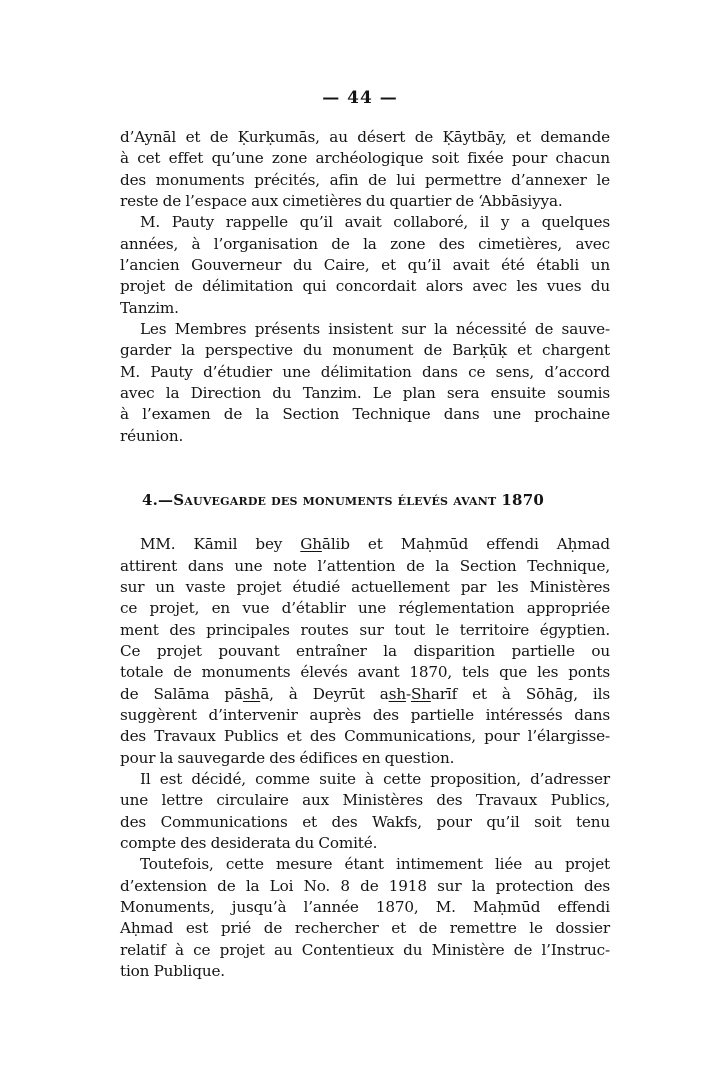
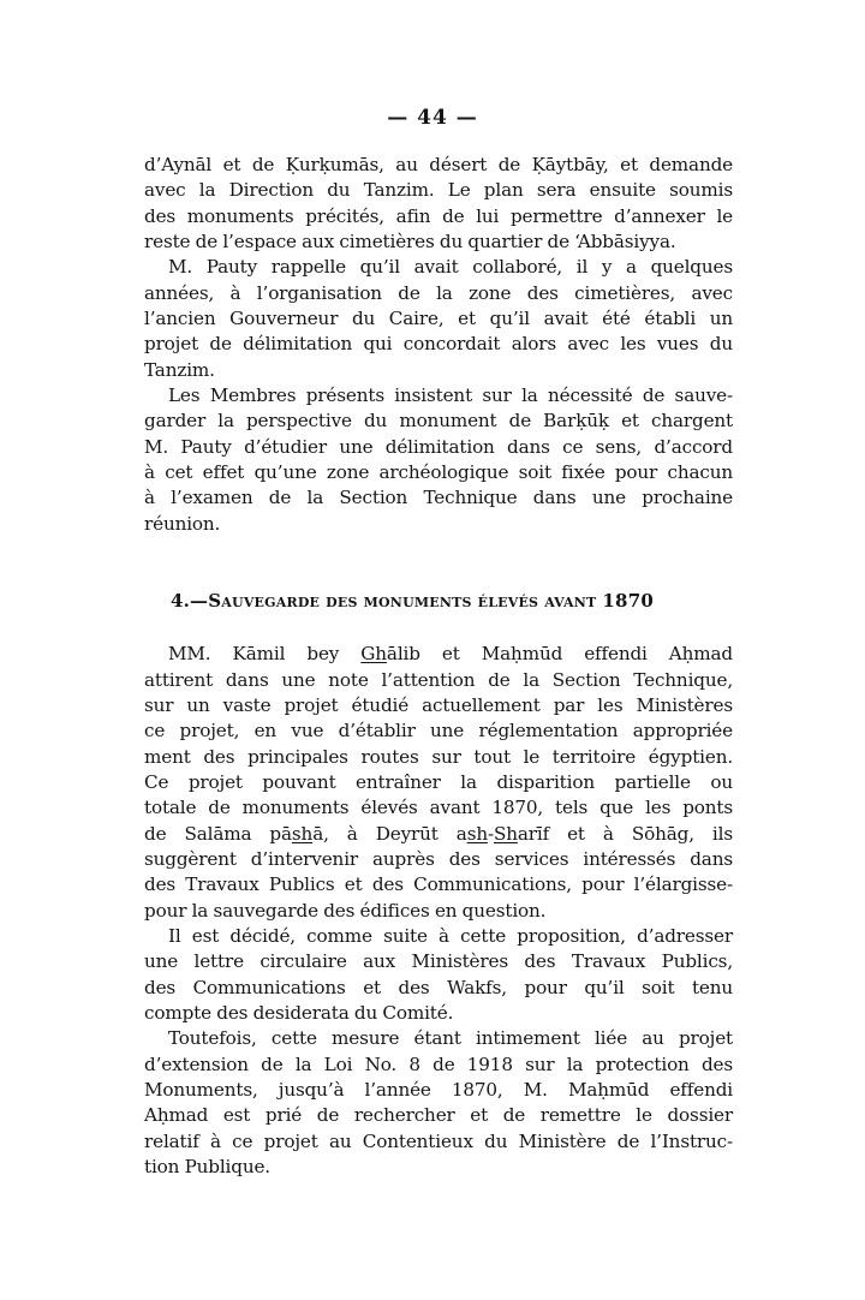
  — 44 —
  d’Aynāl et de Ḳurḳumās, au désert de Ḳāytbāy, et demande
- à cet effet qu’une zone archéologique soit fixée pour chacun
+ avec la Direction du Tanzim. Le plan sera ensuite soumis
  des monuments précités, afin de lui permettre d’annexer le
  reste de l’espace aux cimetières du quartier de ‘Abbāsiyya.
  M. Pauty rappelle qu’il avait collaboré, il y a quelques
  années, à l’organisation de la zone des cimetières, avec
  l’ancien Gouverneur du Caire, et qu’il avait été établi un
  projet de délimitation qui concordait alors avec les vues du
  Tanzim.
  Les Membres présents insistent sur la nécessité de sauve-
  garder la perspective du monument de Barḳūḳ et chargent
  M. Pauty d’étudier une délimitation dans ce sens, d’accord
- avec la Direction du Tanzim. Le plan sera ensuite soumis
+ à cet effet qu’une zone archéologique soit fixée pour chacun
  à l’examen de la Section Technique dans une prochaine
  réunion.
  4.—Sauvegarde des monuments élevés avant 1870
  MM. Kāmil bey Ghālib et Maḥmūd effendi Aḥmad
  attirent dans une note l’attention de la Section Technique,
  sur un vaste projet étudié actuellement par les Ministères
  ce projet, en vue d’établir une réglementation appropriée
  ment des principales routes sur tout le territoire égyptien.
  Ce projet pouvant entraîner la disparition partielle ou
  totale de monuments élevés avant 1870, tels que les ponts
  de Salāma pāshā, à Deyrūt ash-Sharīf et à Sōhāg, ils
- suggèrent d’intervenir auprès des partielle intéressés dans
+ suggèrent d’intervenir auprès des services intéressés dans
  des Travaux Publics et des Communications, pour l’élargisse-
  pour la sauvegarde des édifices en question.
  Il est décidé, comme suite à cette proposition, d’adresser
  une lettre circulaire aux Ministères des Travaux Publics,
  des Communications et des Wakfs, pour qu’il soit tenu
  compte des desiderata du Comité.
  Toutefois, cette mesure étant intimement liée au projet
  d’extension de la Loi No. 8 de 1918 sur la protection des
  Monuments, jusqu’à l’année 1870, M. Maḥmūd effendi
  Aḥmad est prié de rechercher et de remettre le dossier
  relatif à ce projet au Contentieux du Ministère de l’Instruc-
  tion Publique.
